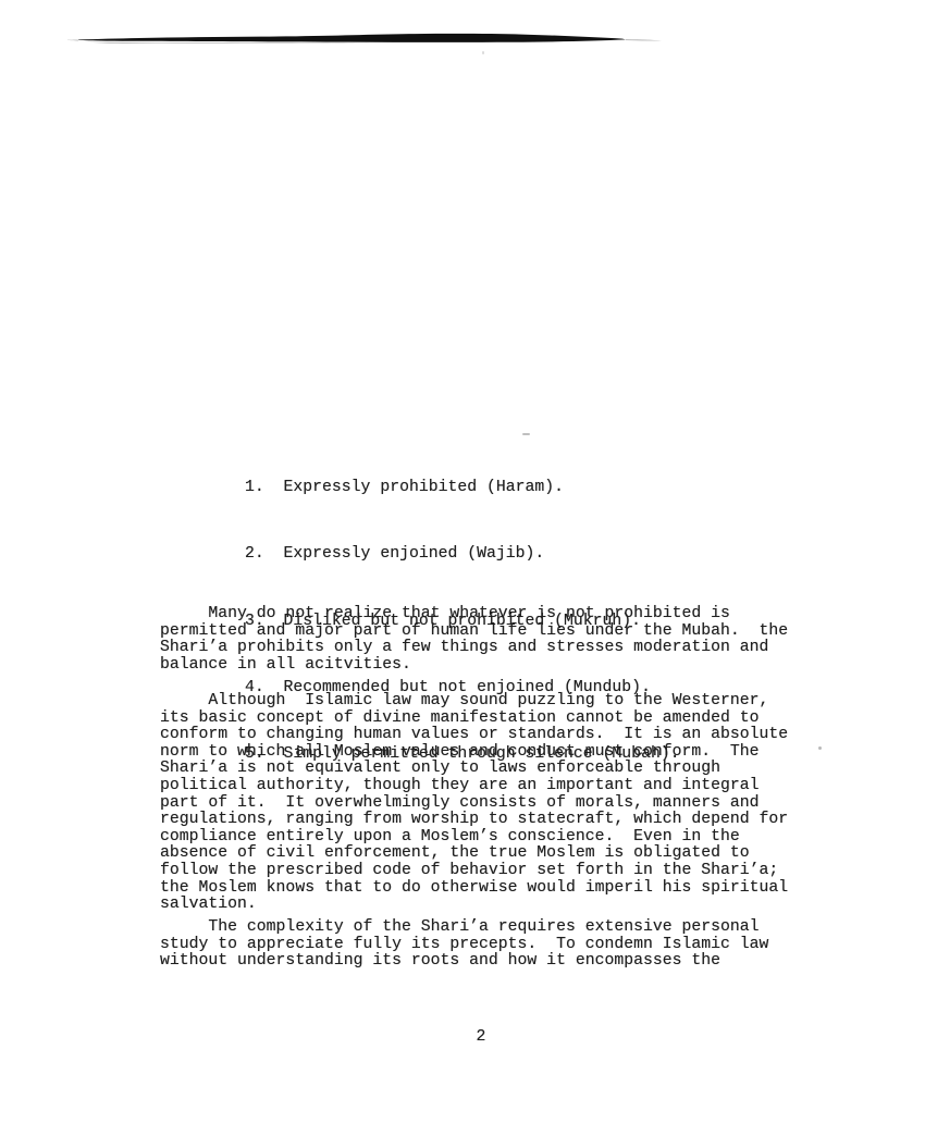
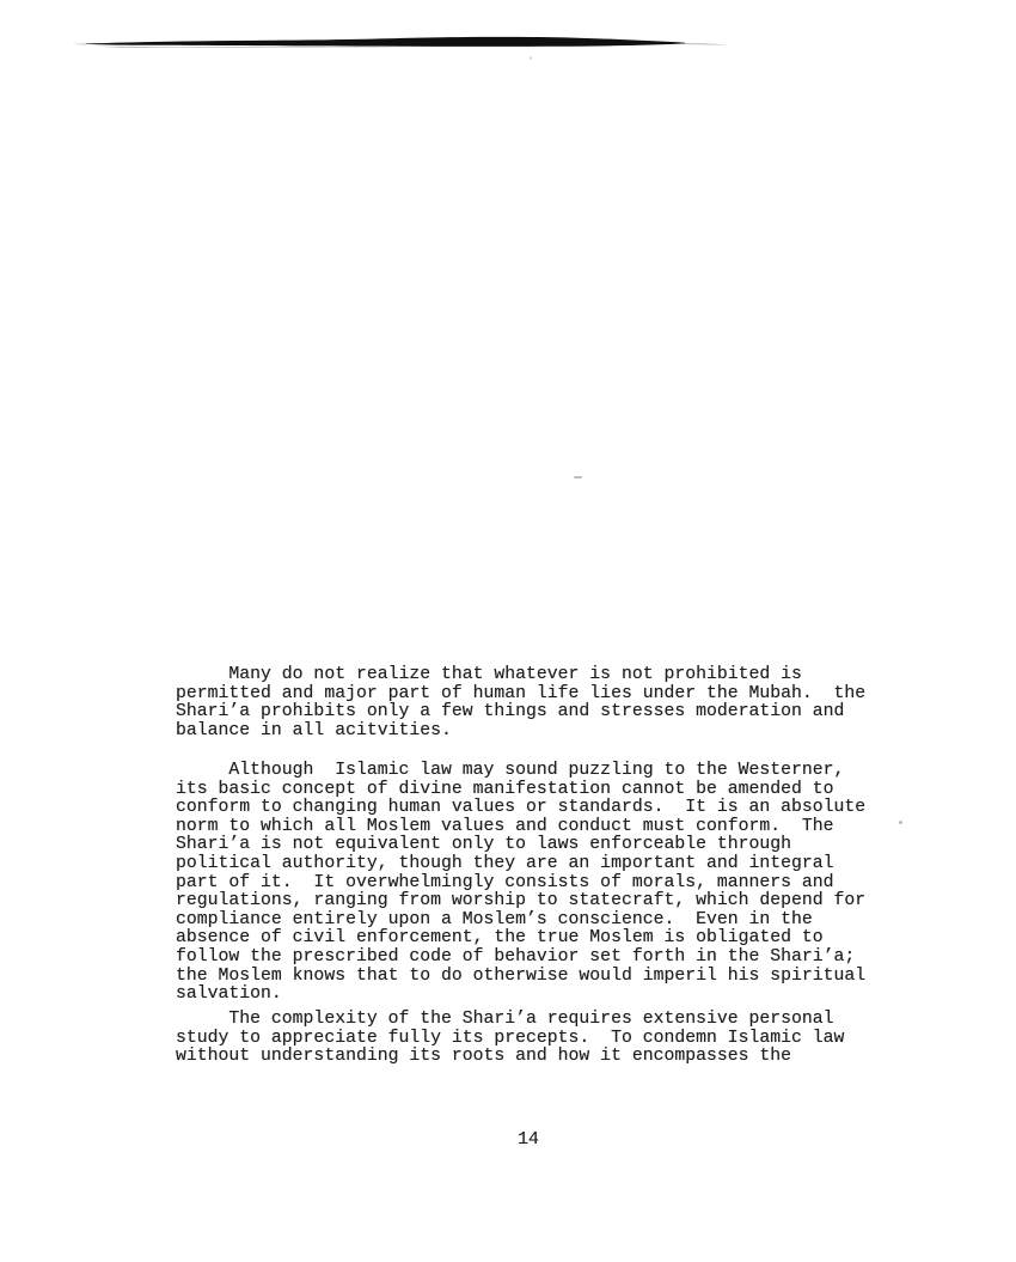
- 1. Expressly prohibited (Haram).
- 2. Expressly enjoined (Wajib).
- 3. Disliked but not prohibited (Mukruh).
- 4. Recommended but not enjoined (Mundub).
- 5. Simply permitted through silence (Mubah).
  Many do not realize that whatever is not prohibited is
  permitted and major part of human life lies under the Mubah. the
  Shari’a prohibits only a few things and stresses moderation and
  balance in all acitvities.
  Although Islamic law may sound puzzling to the Westerner,
  its basic concept of divine manifestation cannot be amended to
  conform to changing human values or standards. It is an absolute
  norm to which all Moslem values and conduct must conform. The
  Shari’a is not equivalent only to laws enforceable through
  political authority, though they are an important and integral
  part of it. It overwhelmingly consists of morals, manners and
  regulations, ranging from worship to statecraft, which depend for
  compliance entirely upon a Moslem’s conscience. Even in the
  absence of civil enforcement, the true Moslem is obligated to
  follow the prescribed code of behavior set forth in the Shari’a;
  the Moslem knows that to do otherwise would imperil his spiritual
  salvation.
  The complexity of the Shari’a requires extensive personal
  study to appreciate fully its precepts. To condemn Islamic law
  without understanding its roots and how it encompasses the
- 2
+ 14
